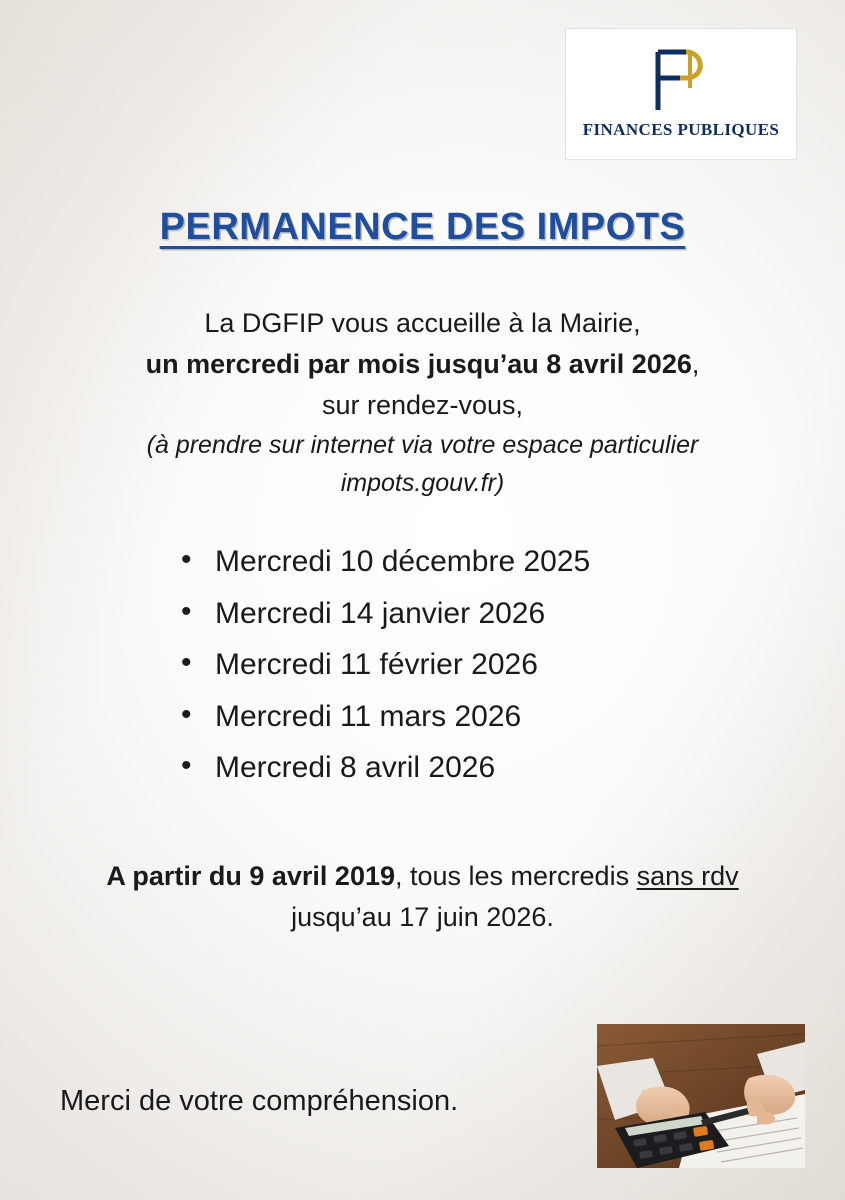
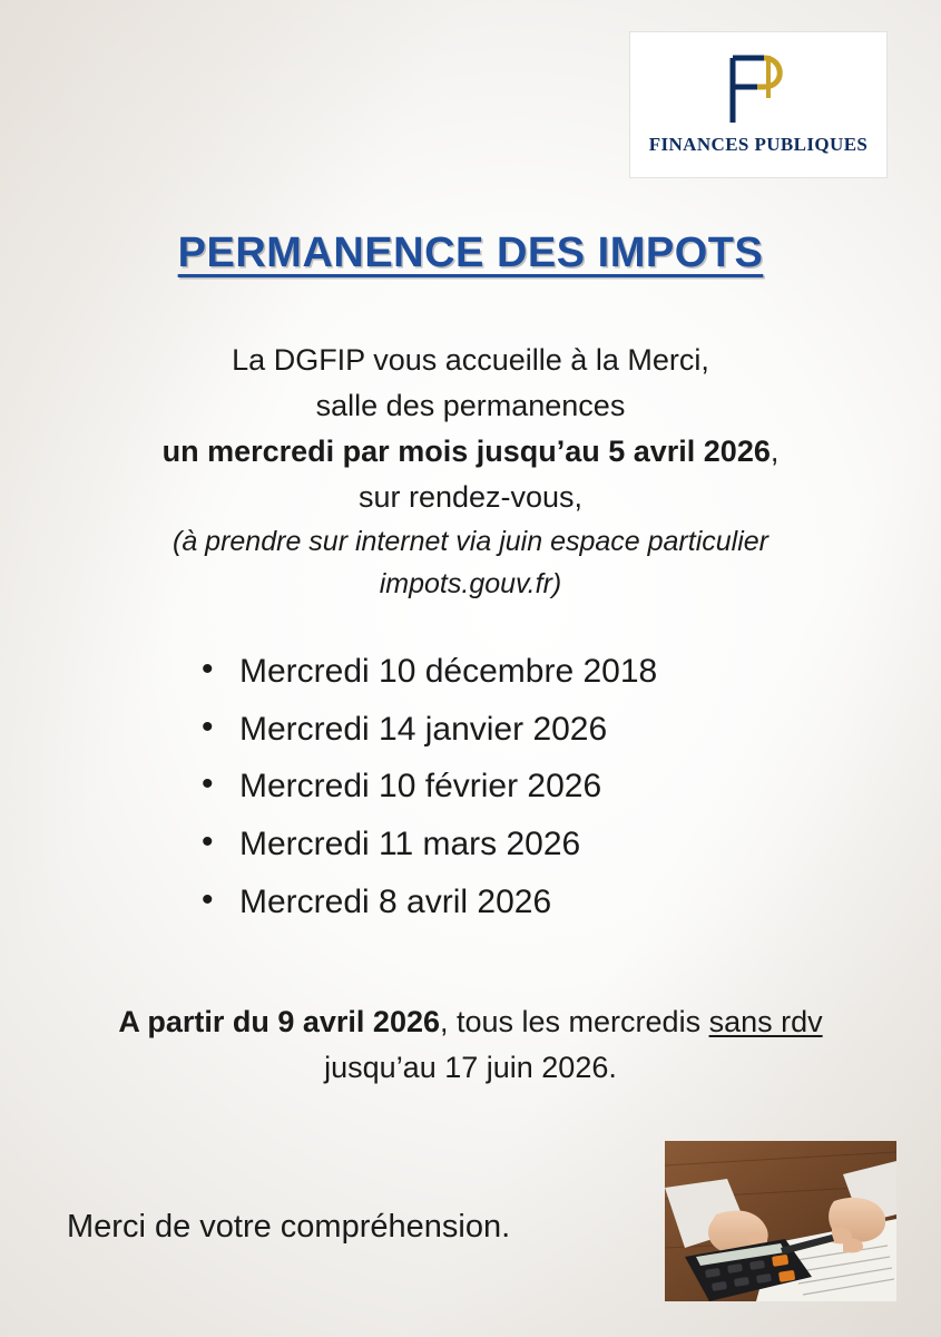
  FINANCES PUBLIQUES
  PERMANENCE DES IMPOTS
- La DGFIP vous accueille à la Mairie,
+ La DGFIP vous accueille à la Merci,
+ salle des permanences
- un mercredi par mois jusqu’au 8 avril 2026,
+ un mercredi par mois jusqu’au 5 avril 2026,
  sur rendez-vous,
- (à prendre sur internet via votre espace particulier
+ (à prendre sur internet via juin espace particulier
  impots.gouv.fr)
- Mercredi 10 décembre 2025
+ Mercredi 10 décembre 2018
  Mercredi 14 janvier 2026
- Mercredi 11 février 2026
+ Mercredi 10 février 2026
  Mercredi 11 mars 2026
  Mercredi 8 avril 2026
- A partir du 9 avril 2019, tous les mercredis sans rdv
+ A partir du 9 avril 2026, tous les mercredis sans rdv
  jusqu’au 17 juin 2026.
  Merci de votre compréhension.
